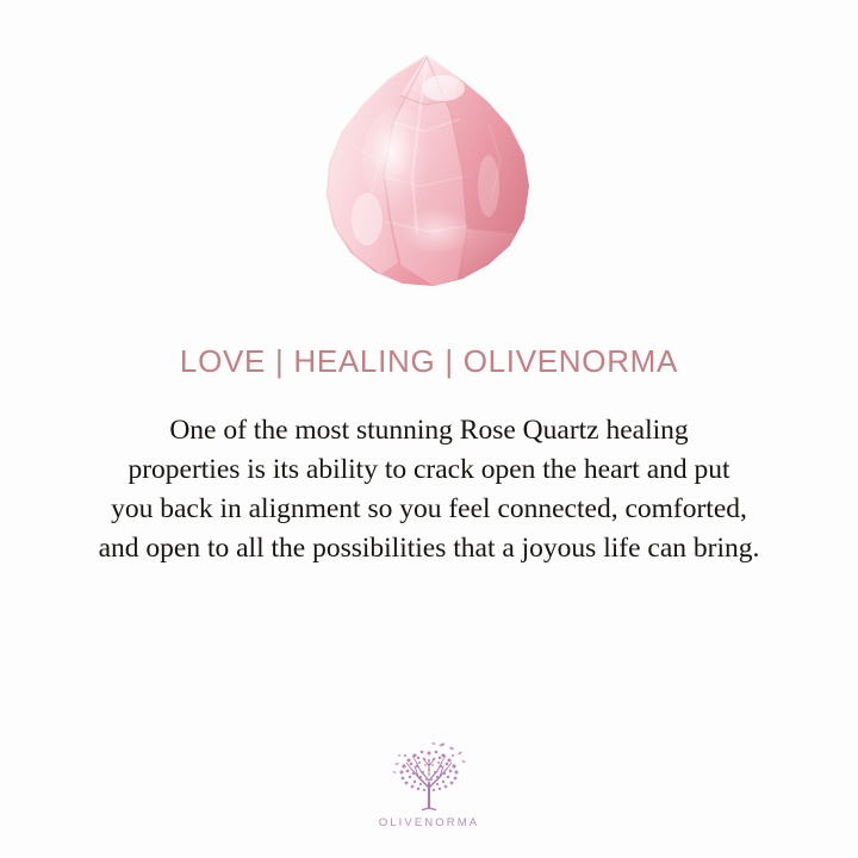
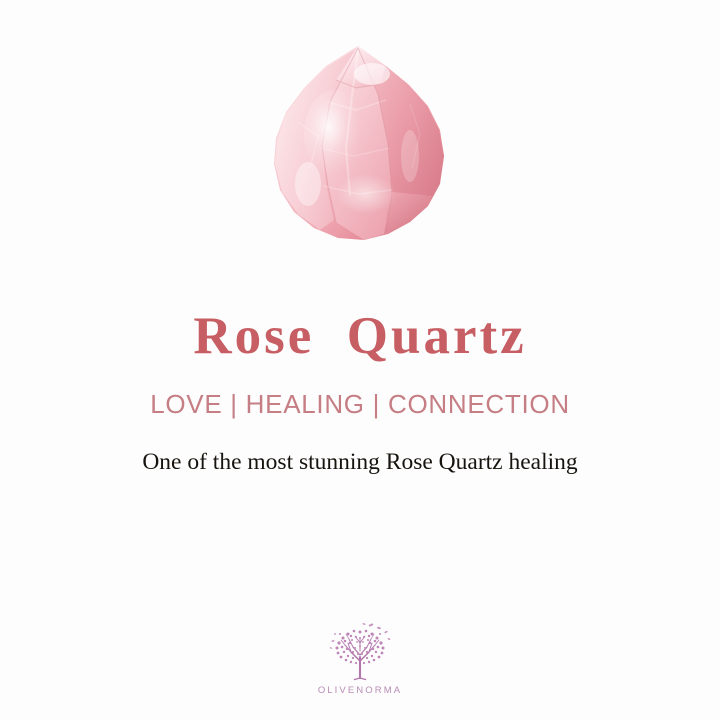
+ Rose Quartz
- LOVE | HEALING | OLIVENORMA
+ LOVE | HEALING | CONNECTION
  One of the most stunning Rose Quartz healing
- properties is its ability to crack open the heart and put
- you back in alignment so you feel connected, comforted,
- and open to all the possibilities that a joyous life can bring.
  OLIVENORMA
